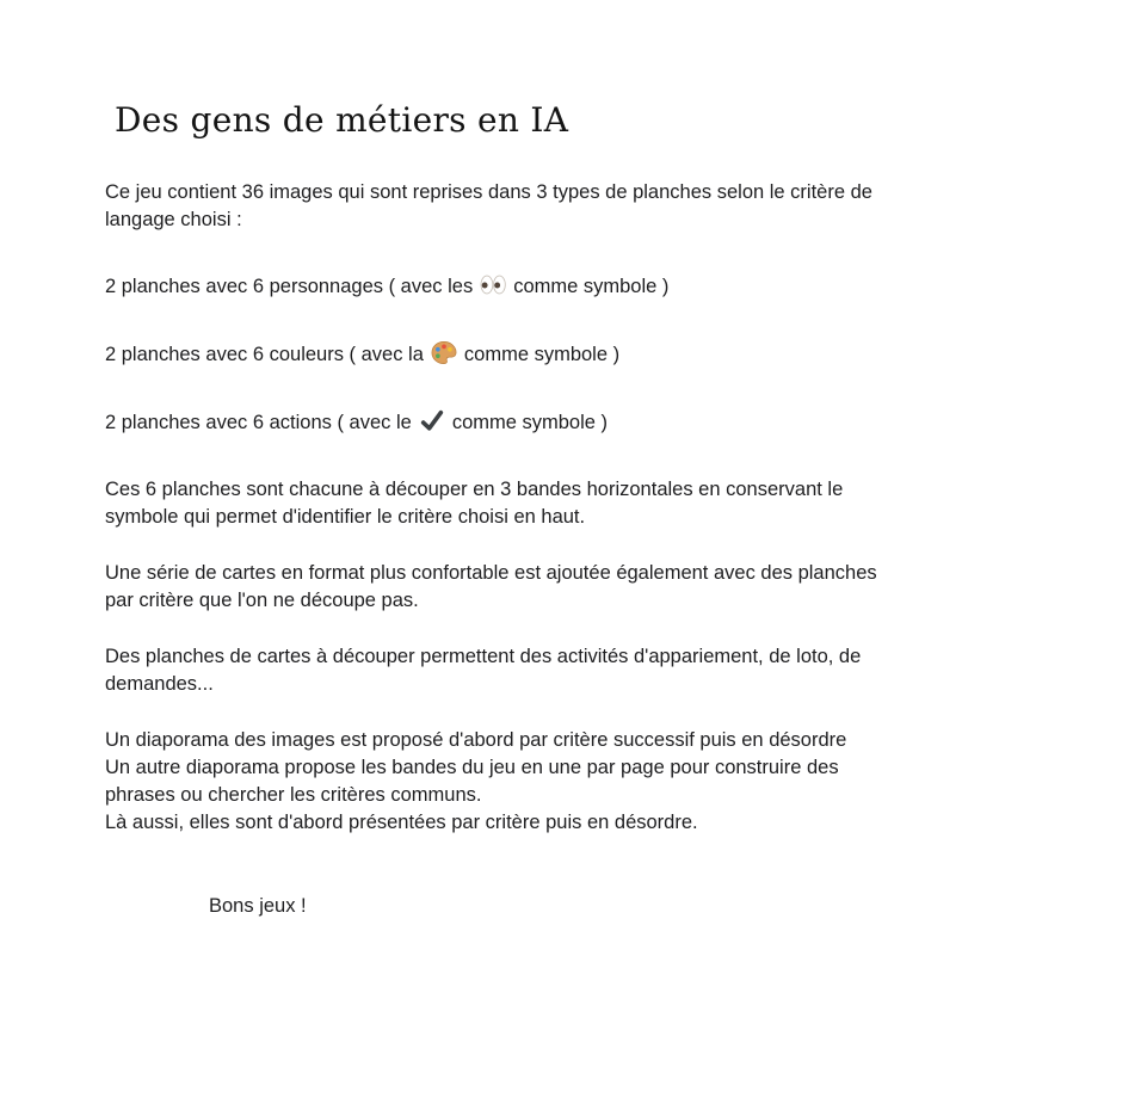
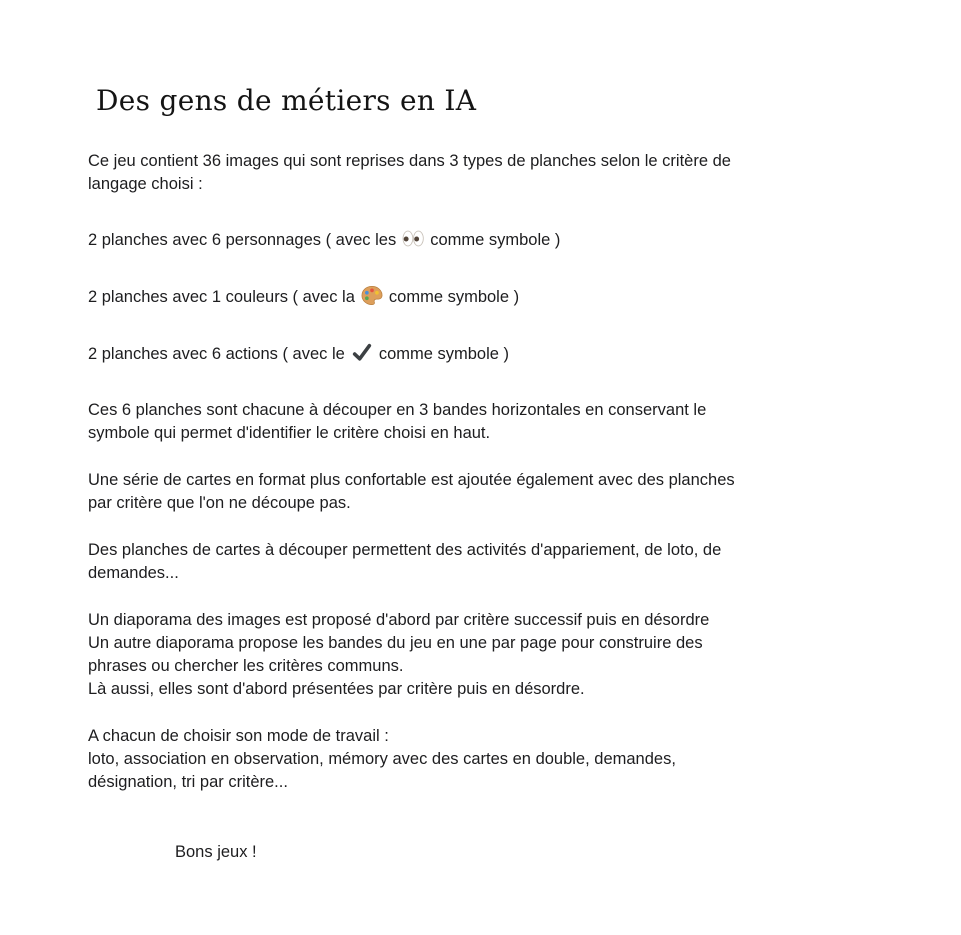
  Des gens de métiers en IA
  Ce jeu contient 36 images qui sont reprises dans 3 types de planches selon le critère de
  langage choisi :
  2 planches avec 6 personnages ( avec les comme symbole )
- 2 planches avec 6 couleurs ( avec la comme symbole )
+ 2 planches avec 1 couleurs ( avec la comme symbole )
  2 planches avec 6 actions ( avec le comme symbole )
  Ces 6 planches sont chacune à découper en 3 bandes horizontales en conservant le
  symbole qui permet d'identifier le critère choisi en haut.
  Une série de cartes en format plus confortable est ajoutée également avec des planches
  par critère que l'on ne découpe pas.
  Des planches de cartes à découper permettent des activités d'appariement, de loto, de
  demandes...
  Un diaporama des images est proposé d'abord par critère successif puis en désordre
  Un autre diaporama propose les bandes du jeu en une par page pour construire des
  phrases ou chercher les critères communs.
  Là aussi, elles sont d'abord présentées par critère puis en désordre.
+ A chacun de choisir son mode de travail :
+ loto, association en observation, mémory avec des cartes en double, demandes,
+ désignation, tri par critère...
  Bons jeux !
